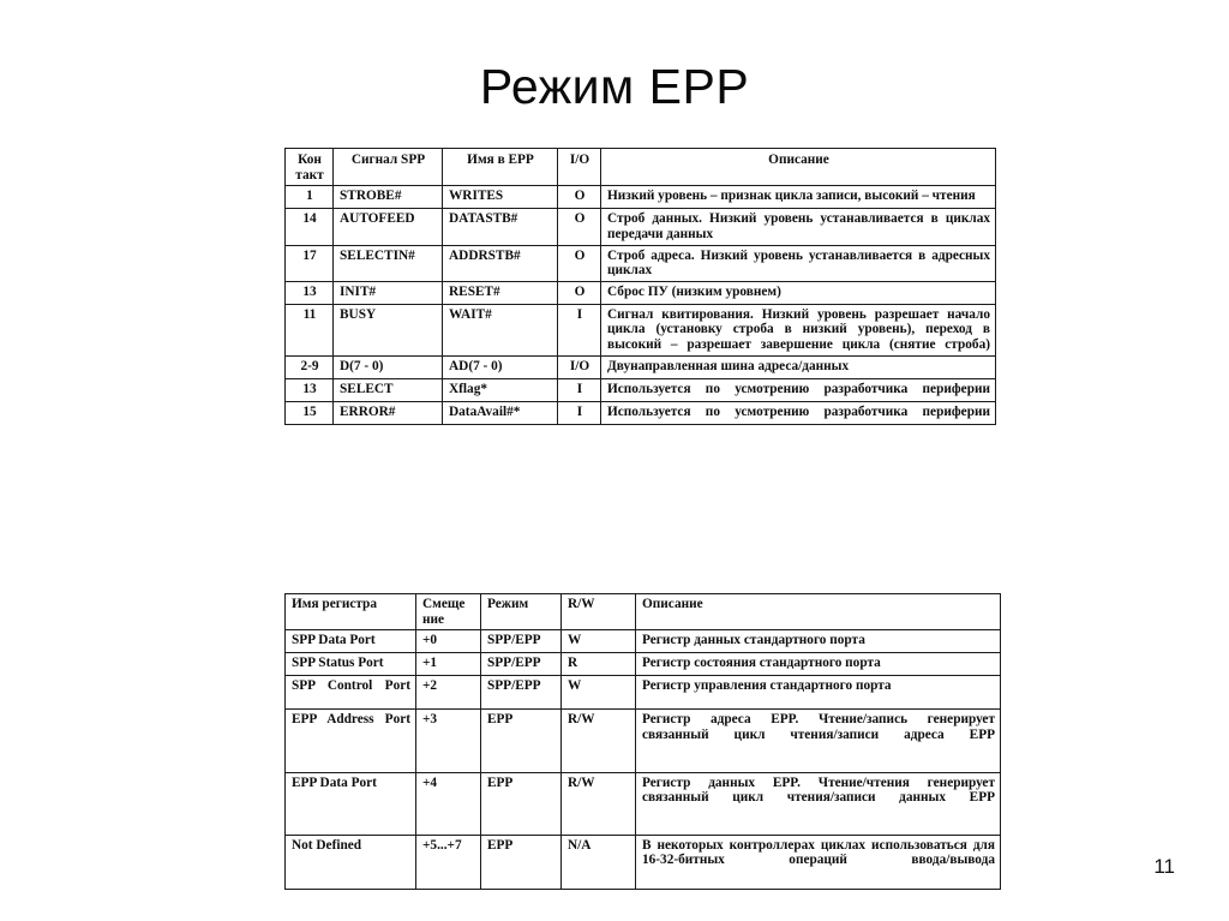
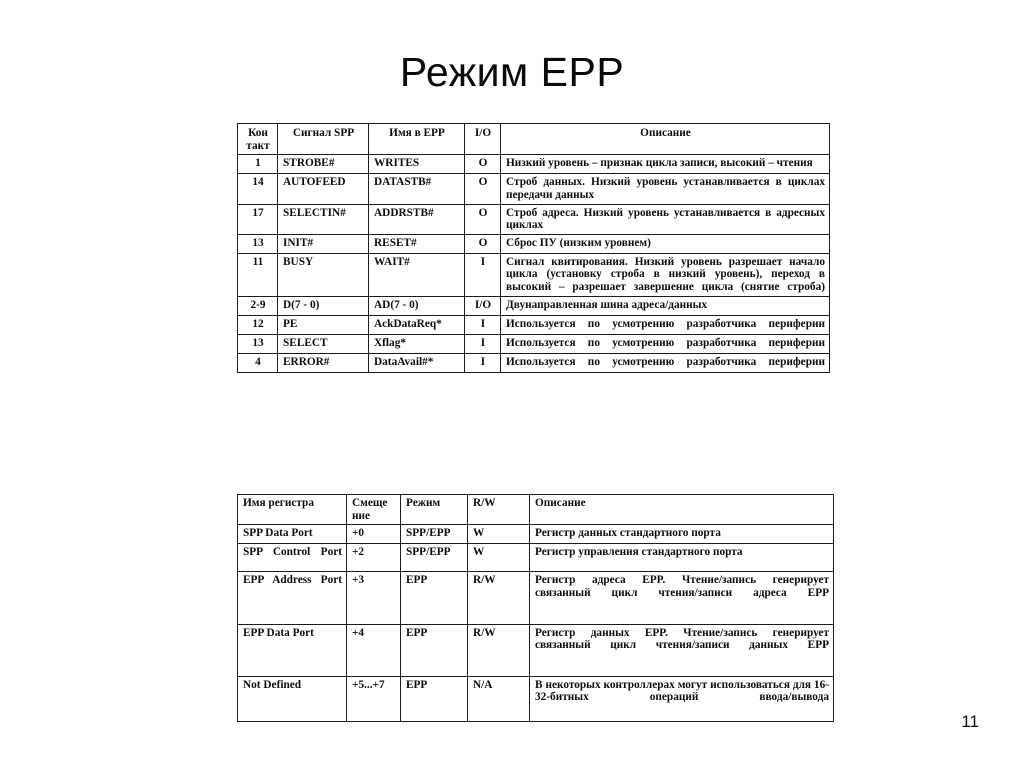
  Режим EPP
  Кон такт	Сигнал SPP	Имя в EPP	I/O	Описание
  1	STROBE#	WRITES	O	Низкий уровень – признак цикла записи, высокий – чтения
  14	AUTOFEED	DATASTB#	O	Строб данных. Низкий уровень устанавливается в циклах передачи данных
  17	SELECTIN#	ADDRSTB#	O	Строб адреса. Низкий уровень устанавливается в адресных циклах
  13	INIT#	RESET#	O	Сброс ПУ (низким уровнем)
  11	BUSY	WAIT#	I	Сигнал квитирования. Низкий уровень разрешает начало цикла (установку строба в низкий уровень), переход в высокий – разрешает завершение цикла (снятие строба)
  2-9	D(7 - 0)	AD(7 - 0)	I/O	Двунаправленная шина адреса/данных
+ 12	PE	AckDataReq*	I	Используется по усмотрению разработчика периферии
  13	SELECT	Xflag*	I	Используется по усмотрению разработчика периферии
- 15	ERROR#	DataAvail#*	I	Используется по усмотрению разработчика периферии
+ 4	ERROR#	DataAvail#*	I	Используется по усмотрению разработчика периферии
  Имя регистра	Смеще ние	Режим	R/W	Описание
  SPP Data Port	+0	SPP/EPP	W	Регистр данных стандартного порта
- SPP Status Port	+1	SPP/EPP	R	Регистр состояния стандартного порта
  SPP Control Port	+2	SPP/EPP	W	Регистр управления стандартного порта
  EPP Address Port	+3	EPP	R/W	Регистр адреса EPP. Чтение/запись генерирует связанный цикл чтения/записи адреса EPP
- EPP Data Port	+4	EPP	R/W	Регистр данных EPP. Чтение/чтения генерирует связанный цикл чтения/записи данных EPP
+ EPP Data Port	+4	EPP	R/W	Регистр данных EPP. Чтение/запись генерирует связанный цикл чтения/записи данных EPP
- Not Defined	+5...+7	EPP	N/A	В некоторых контроллерах циклах использоваться для 16-32-битных операций ввода/вывода
+ Not Defined	+5...+7	EPP	N/A	В некоторых контроллерах могут использоваться для 16-32-битных операций ввода/вывода
  11
